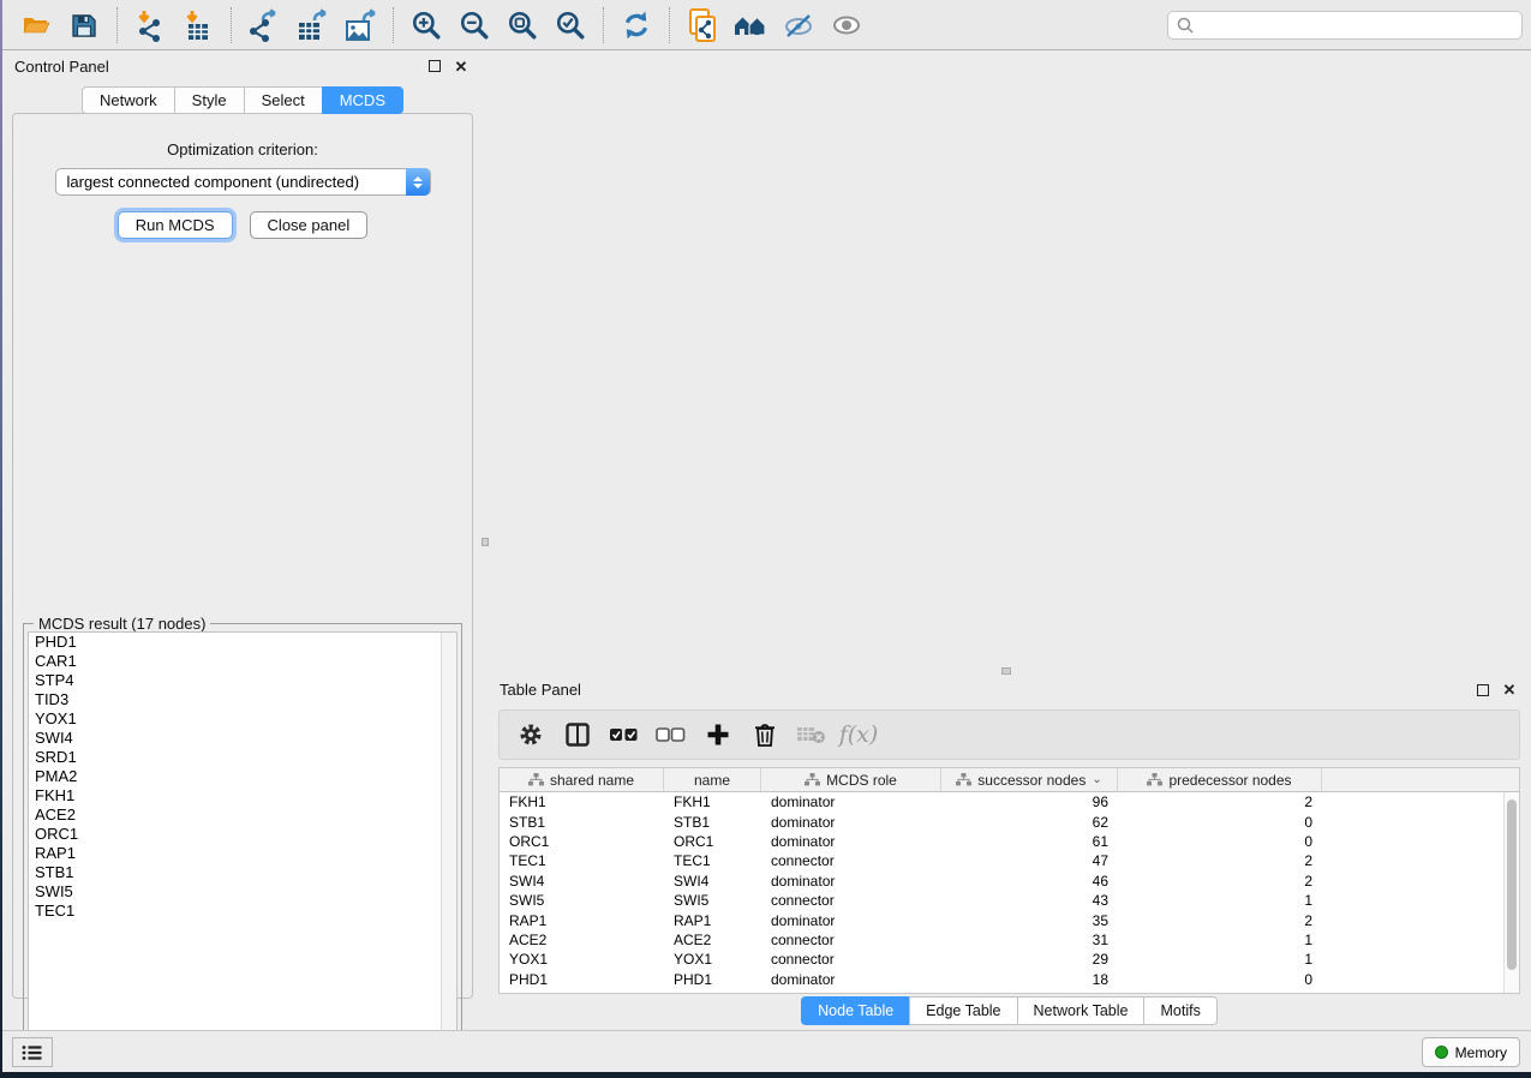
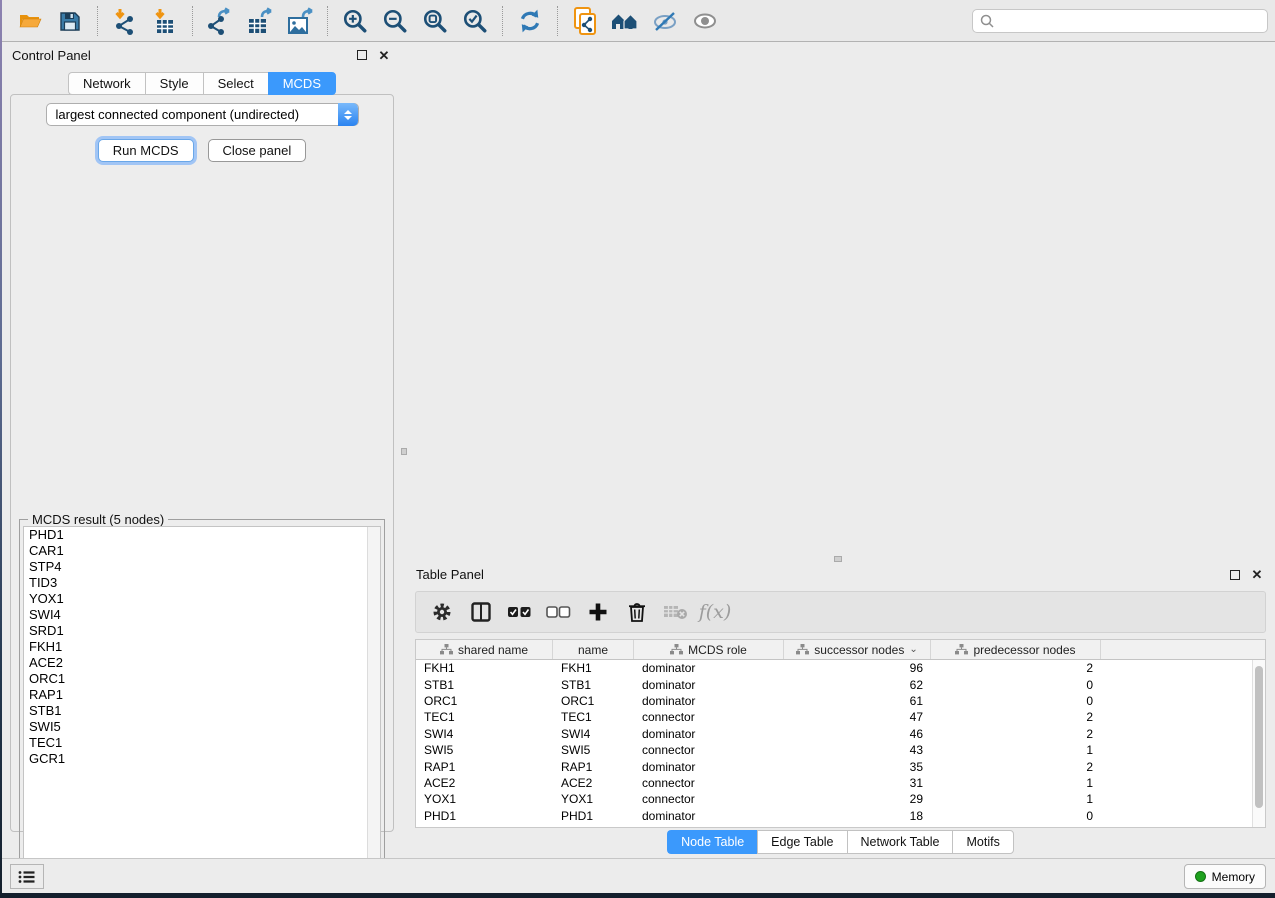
  Control Panel
  ✕
  Network
  Style
  Select
  MCDS
- Optimization criterion:
  largest connected component (undirected)
  Run MCDS
  Close panel
- MCDS result (17 nodes)
+ MCDS result (5 nodes)
  PHD1
  CAR1
  STP4
  TID3
  YOX1
  SWI4
  SRD1
- PMA2
  FKH1
  ACE2
  ORC1
  RAP1
  STB1
  SWI5
  TEC1
+ GCR1
  Table Panel
  ✕
  f(x)
  shared name
  name
  MCDS role
  successor nodes
  ⌄
  predecessor nodes
  FKH1
  FKH1
  dominator
  96
  2
  STB1
  STB1
  dominator
  62
  0
  ORC1
  ORC1
  dominator
  61
  0
  TEC1
  TEC1
  connector
  47
  2
  SWI4
  SWI4
  dominator
  46
  2
  SWI5
  SWI5
  connector
  43
  1
  RAP1
  RAP1
  dominator
  35
  2
  ACE2
  ACE2
  connector
  31
  1
  YOX1
  YOX1
  connector
  29
  1
  PHD1
  PHD1
  dominator
  18
  0
  Node Table
  Edge Table
  Network Table
  Motifs
  Memory
